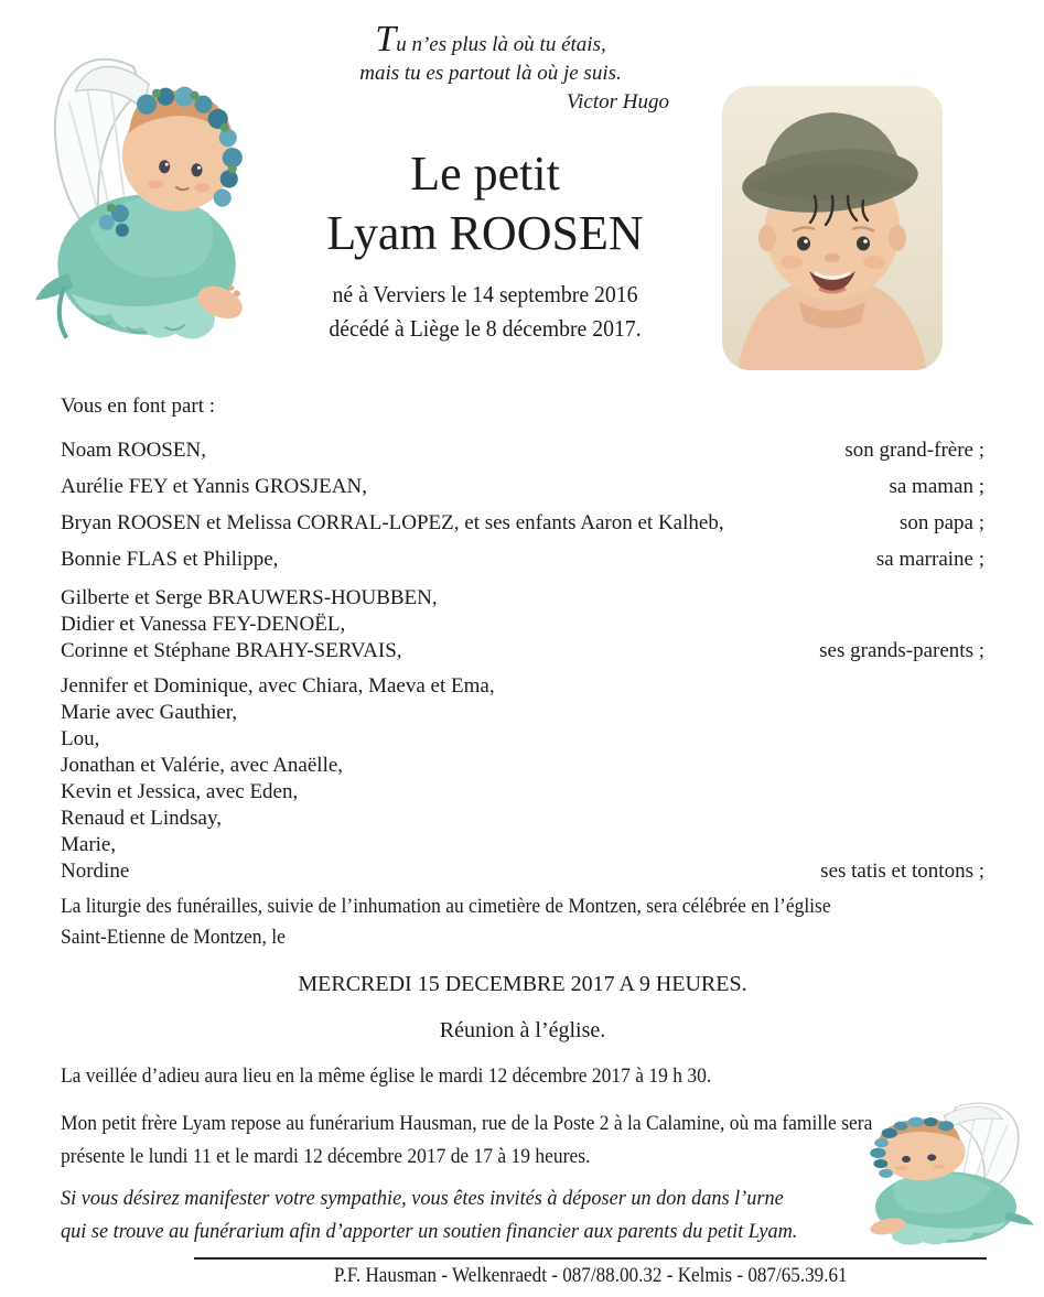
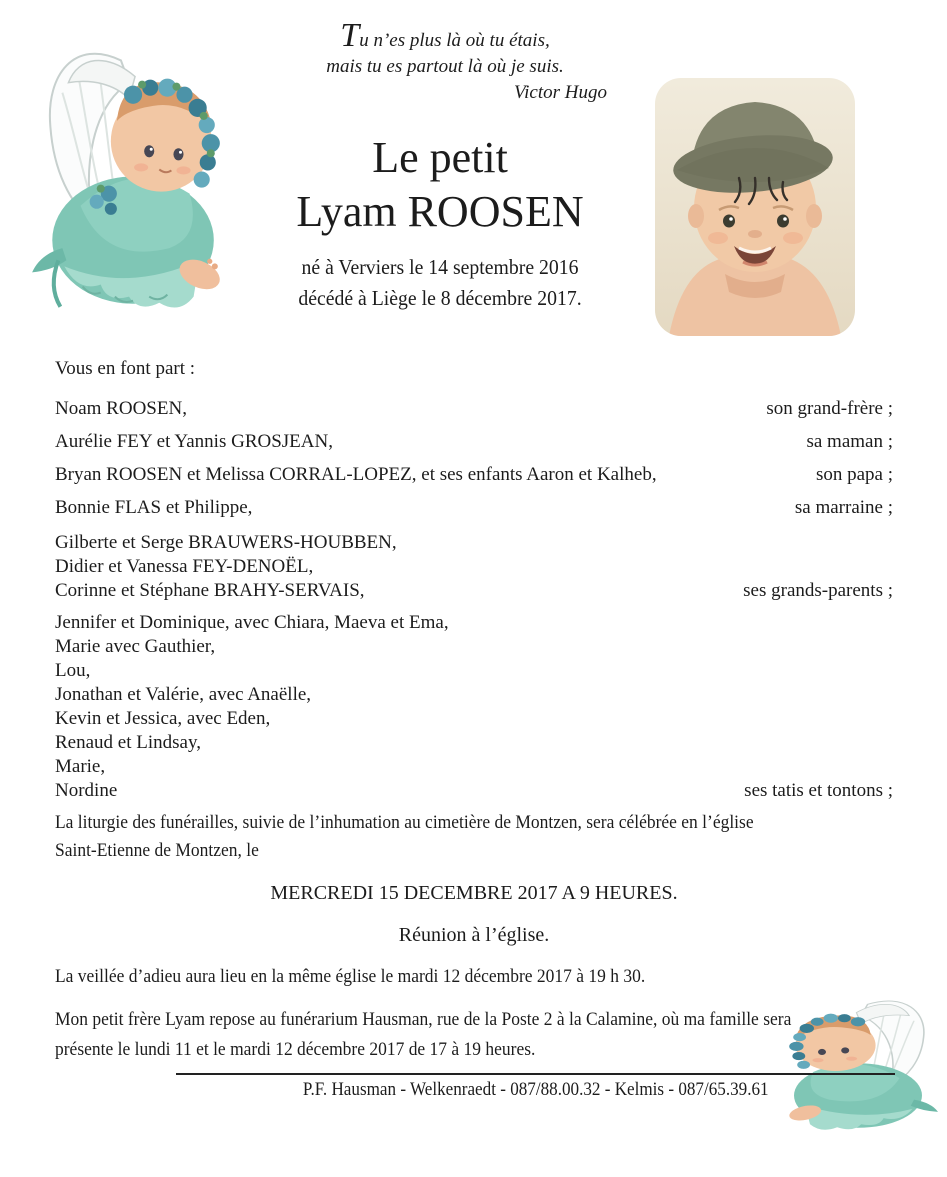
  Tu n’es plus là où tu étais,
  mais tu es partout là où je suis.
  Victor Hugo
  Le petit
  Lyam ROOSEN
  né à Verviers le 14 septembre 2016
  décédé à Liège le 8 décembre 2017.
  Vous en font part :
  Noam ROOSEN,
  son grand-frère ;
  Aurélie FEY et Yannis GROSJEAN,
  sa maman ;
  Bryan ROOSEN et Melissa CORRAL-LOPEZ, et ses enfants Aaron et Kalheb,
  son papa ;
  Bonnie FLAS et Philippe,
  sa marraine ;
  Gilberte et Serge BRAUWERS-HOUBBEN,
  Didier et Vanessa FEY-DENOËL,
  Corinne et Stéphane BRAHY-SERVAIS,
  ses grands-parents ;
  Jennifer et Dominique, avec Chiara, Maeva et Ema,
  Marie avec Gauthier,
  Lou,
  Jonathan et Valérie, avec Anaëlle,
  Kevin et Jessica, avec Eden,
  Renaud et Lindsay,
  Marie,
  Nordine
  ses tatis et tontons ;
  La liturgie des funérailles, suivie de l’inhumation au cimetière de Montzen, sera célébrée en l’église
  Saint-Etienne de Montzen, le
  MERCREDI 15 DECEMBRE 2017 A 9 HEURES.
  Réunion à l’église.
  La veillée d’adieu aura lieu en la même église le mardi 12 décembre 2017 à 19 h 30.
  Mon petit frère Lyam repose au funérarium Hausman, rue de la Poste 2 à la Calamine, où ma famille sera
  présente le lundi 11 et le mardi 12 décembre 2017 de 17 à 19 heures.
- Si vous désirez manifester votre sympathie, vous êtes invités à déposer un don dans l’urne
- qui se trouve au funérarium afin d’apporter un soutien financier aux parents du petit Lyam.
  P.F. Hausman - Welkenraedt - 087/88.00.32 - Kelmis - 087/65.39.61
